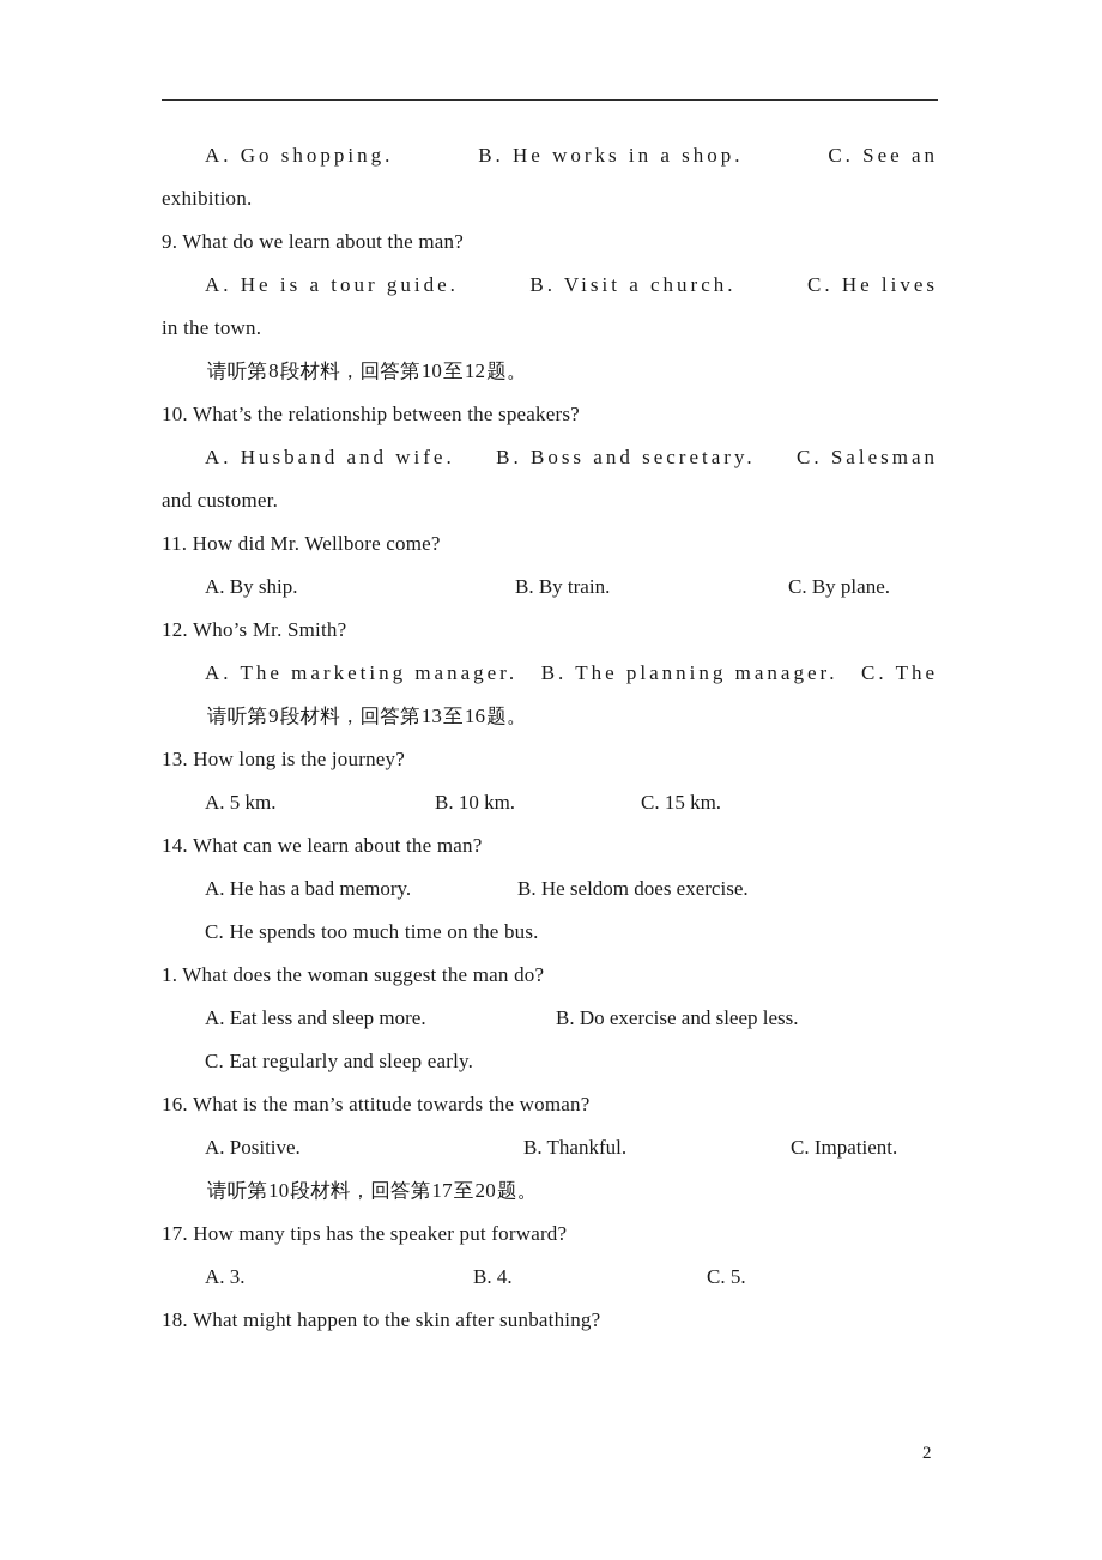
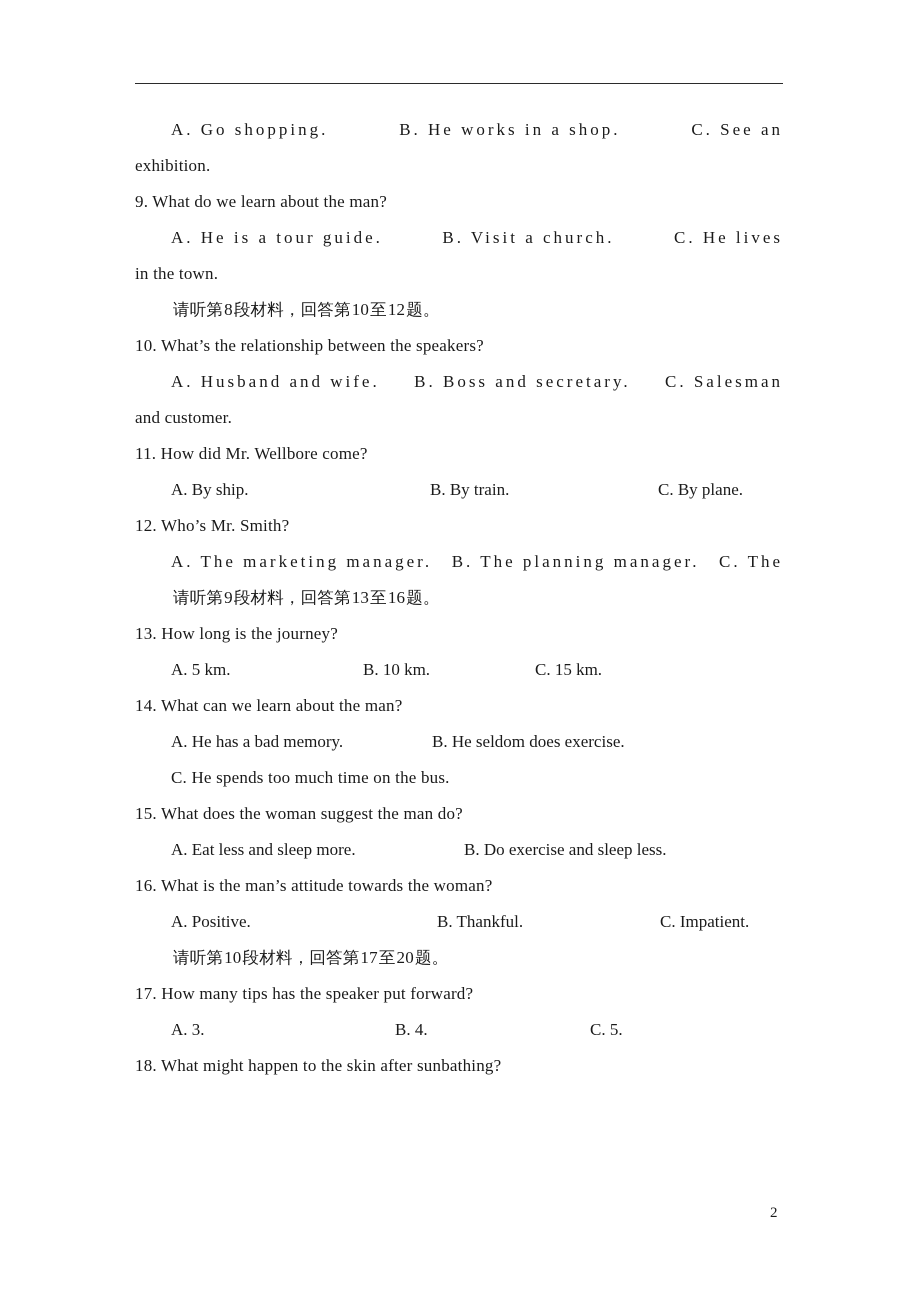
  A. Go shopping.
  B. He works in a shop.
  C. See an
  exhibition.
  9. What do we learn about the man?
  A. He is a tour guide.
  B. Visit a church.
  C. He lives
  in the town.
  请听第8段材料，回答第10至12题。
  10. What’s the relationship between the speakers?
  A. Husband and wife.
  B. Boss and secretary.
  C. Salesman
  and customer.
  11. How did Mr. Wellbore come?
  A. By ship.
  B. By train.
  C. By plane.
  12. Who’s Mr. Smith?
  A. The marketing manager.
  B. The planning manager.
  C. The
  请听第9段材料，回答第13至16题。
  13. How long is the journey?
  A. 5 km.
  B. 10 km.
  C. 15 km.
  14. What can we learn about the man?
  A. He has a bad memory.
  B. He seldom does exercise.
  C. He spends too much time on the bus.
- 1. What does the woman suggest the man do?
+ 15. What does the woman suggest the man do?
  A. Eat less and sleep more.
  B. Do exercise and sleep less.
- C. Eat regularly and sleep early.
  16. What is the man’s attitude towards the woman?
  A. Positive.
  B. Thankful.
  C. Impatient.
  请听第10段材料，回答第17至20题。
  17. How many tips has the speaker put forward?
  A. 3.
  B. 4.
  C. 5.
  18. What might happen to the skin after sunbathing?
  2
